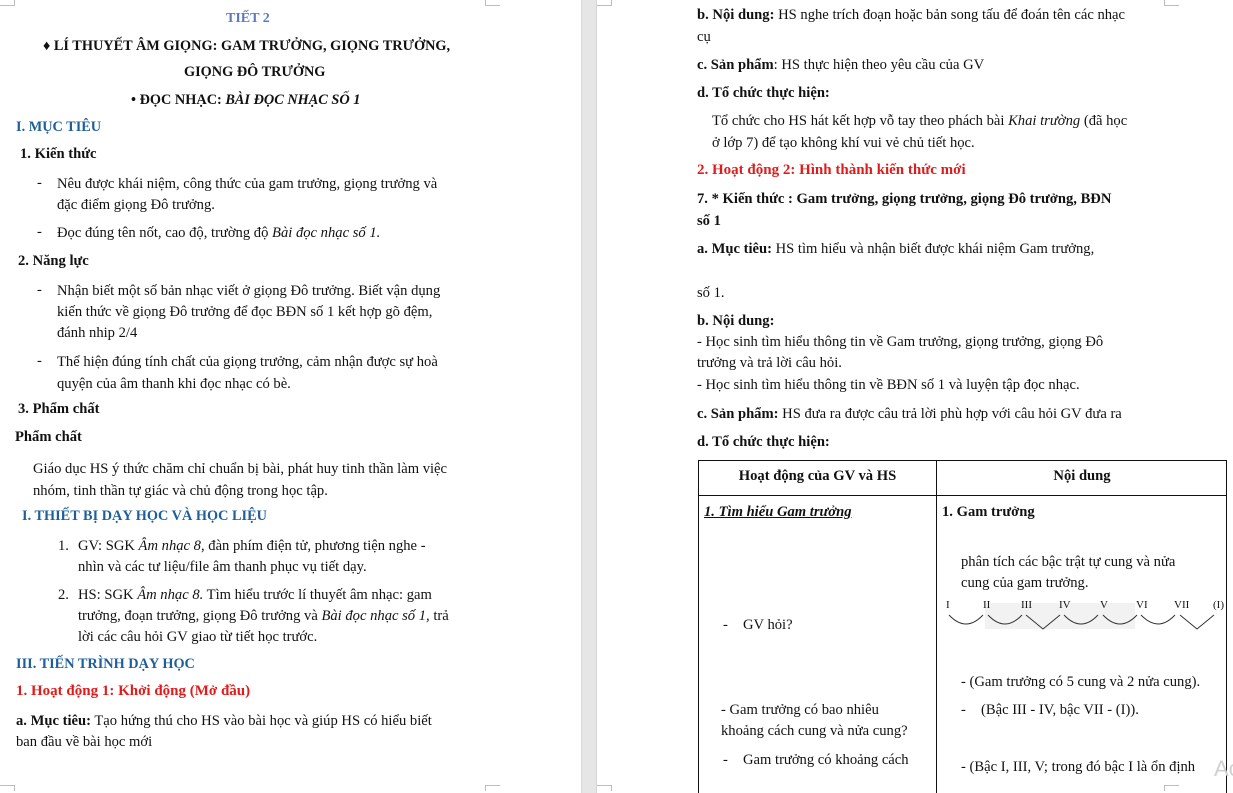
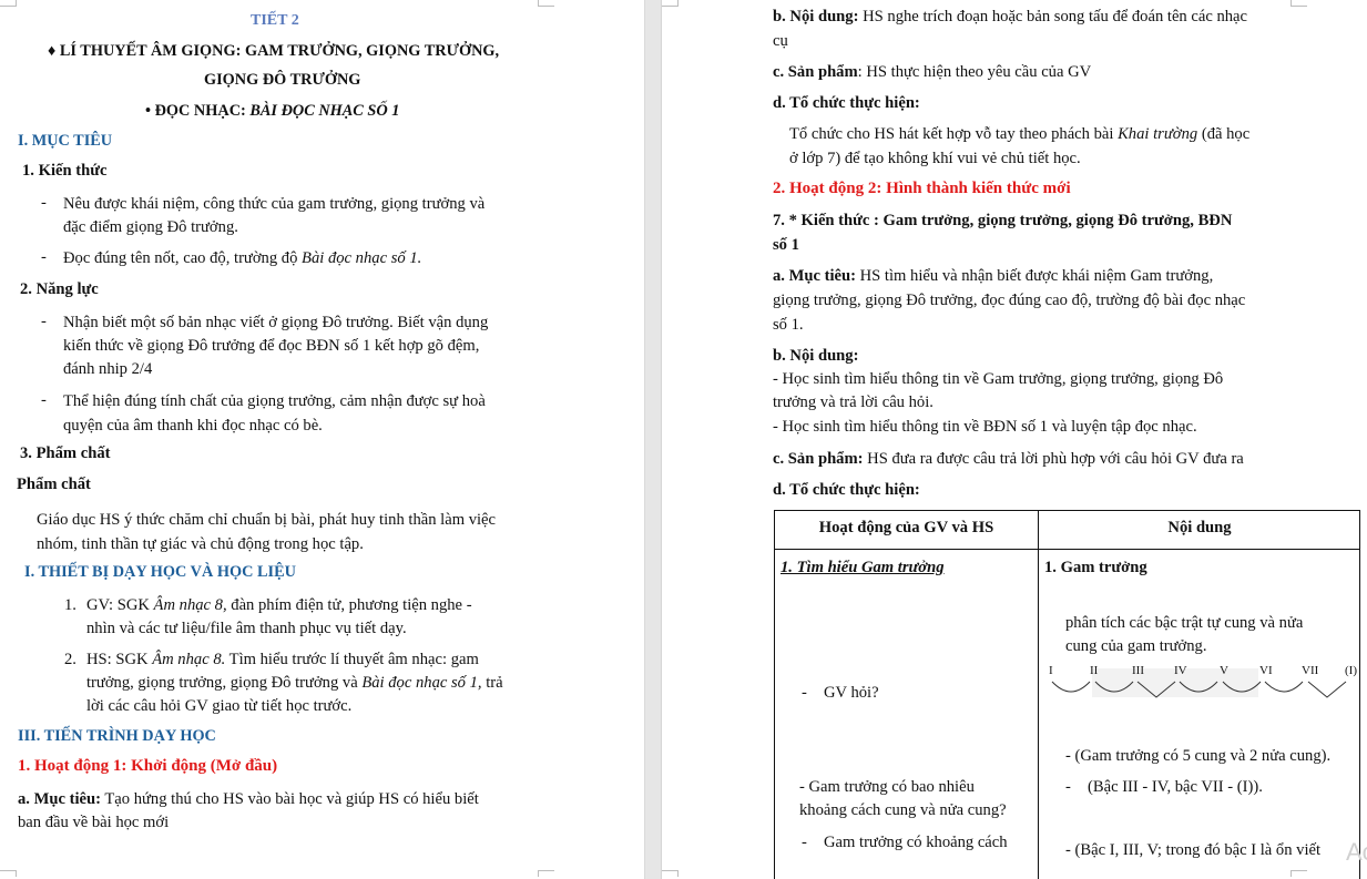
  TIẾT 2
  ♦ LÍ THUYẾT ÂM GIỌNG: GAM TRƯỞNG, GIỌNG TRƯỞNG,
  GIỌNG ĐÔ TRƯỞNG
  • ĐỌC NHẠC: BÀI ĐỌC NHẠC SỐ 1
  I. MỤC TIÊU
  1. Kiến thức
  -
  Nêu được khái niệm, công thức của gam trưởng, giọng trưởng và
  đặc điểm giọng Đô trưởng.
  -
  Đọc đúng tên nốt, cao độ, trường độ Bài đọc nhạc số 1.
  2. Năng lực
  -
  Nhận biết một số bản nhạc viết ở giọng Đô trưởng. Biết vận dụng
  kiến thức về giọng Đô trưởng để đọc BĐN số 1 kết hợp gõ đệm,
  đánh nhip 2/4
  -
  Thể hiện đúng tính chất của giọng trưởng, cảm nhận được sự hoà
  quyện của âm thanh khi đọc nhạc có bè.
  3. Phẩm chất
  Phẩm chất
  Giáo dục HS ý thức chăm chỉ chuẩn bị bài, phát huy tinh thần làm việc
  nhóm, tinh thần tự giác và chủ động trong học tập.
  I. THIẾT BỊ DẠY HỌC VÀ HỌC LIỆU
  1.
  GV: SGK Âm nhạc 8, đàn phím điện tử, phương tiện nghe -
  nhìn và các tư liệu/file âm thanh phục vụ tiết dạy.
  2.
  HS: SGK Âm nhạc 8. Tìm hiểu trước lí thuyết âm nhạc: gam
- trưởng, đoạn trưởng, giọng Đô trưởng và Bài đọc nhạc số 1, trả
+ trưởng, giọng trưởng, giọng Đô trưởng và Bài đọc nhạc số 1, trả
  lời các câu hỏi GV giao từ tiết học trước.
  III. TIẾN TRÌNH DẠY HỌC
  1. Hoạt động 1: Khởi động (Mở đầu)
  a. Mục tiêu: Tạo hứng thú cho HS vào bài học và giúp HS có hiểu biết
  ban đầu về bài học mới
  b. Nội dung: HS nghe trích đoạn hoặc bản song tấu để đoán tên các nhạc
  cụ
  c. Sản phẩm: HS thực hiện theo yêu cầu của GV
  d. Tổ chức thực hiện:
  Tổ chức cho HS hát kết hợp vỗ tay theo phách bài Khai trường (đã học
  ở lớp 7) để tạo không khí vui vẻ chủ tiết học.
  2. Hoạt động 2: Hình thành kiến thức mới
  7. * Kiến thức : Gam trưởng, giọng trưởng, giọng Đô trưởng, BĐN
  số 1
  a. Mục tiêu: HS tìm hiểu và nhận biết được khái niệm Gam trưởng,
+ giọng trưởng, giọng Đô trưởng, đọc đúng cao độ, trường độ bài đọc nhạc
  số 1.
  b. Nội dung:
  - Học sinh tìm hiểu thông tin về Gam trưởng, giọng trưởng, giọng Đô
  trưởng và trả lời câu hỏi.
  - Học sinh tìm hiểu thông tin về BĐN số 1 và luyện tập đọc nhạc.
  c. Sản phẩm: HS đưa ra được câu trả lời phù hợp với câu hỏi GV đưa ra
  d. Tổ chức thực hiện:
  Hoạt động của GV và HS
  Nội dung
  1. Tìm hiểu Gam trưởng
  -
  GV hỏi?
  - Gam trưởng có bao nhiêu
  khoảng cách cung và nửa cung?
  -
  Gam trưởng có khoảng cách
  1. Gam trưởng
  phân tích các bậc trật tự cung và nửa
  cung của gam trưởng.
  I
  II
  III
  IV
  V
  VI
  VII
  (I)
  - (Gam trưởng có 5 cung và 2 nửa cung).
  -
  (Bậc III - IV, bậc VII - (I)).
- - (Bậc I, III, V; trong đó bậc I là ổn định
+ - (Bậc I, III, V; trong đó bậc I là ổn viết
